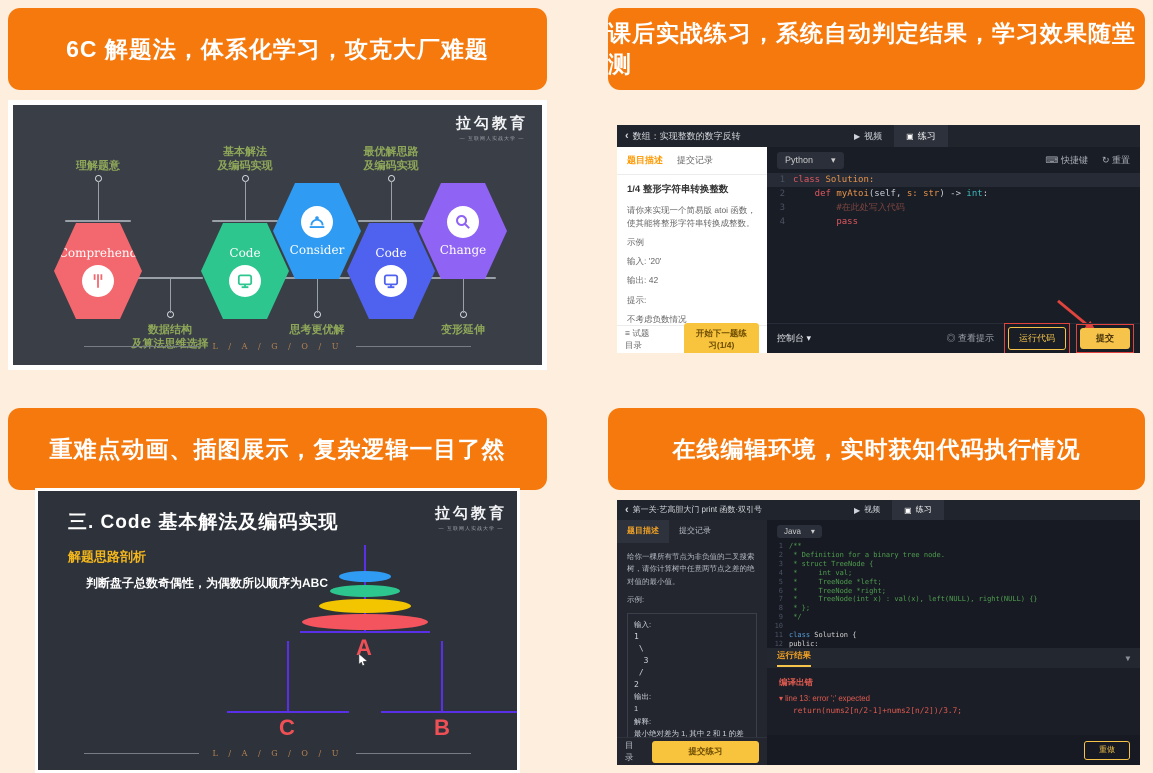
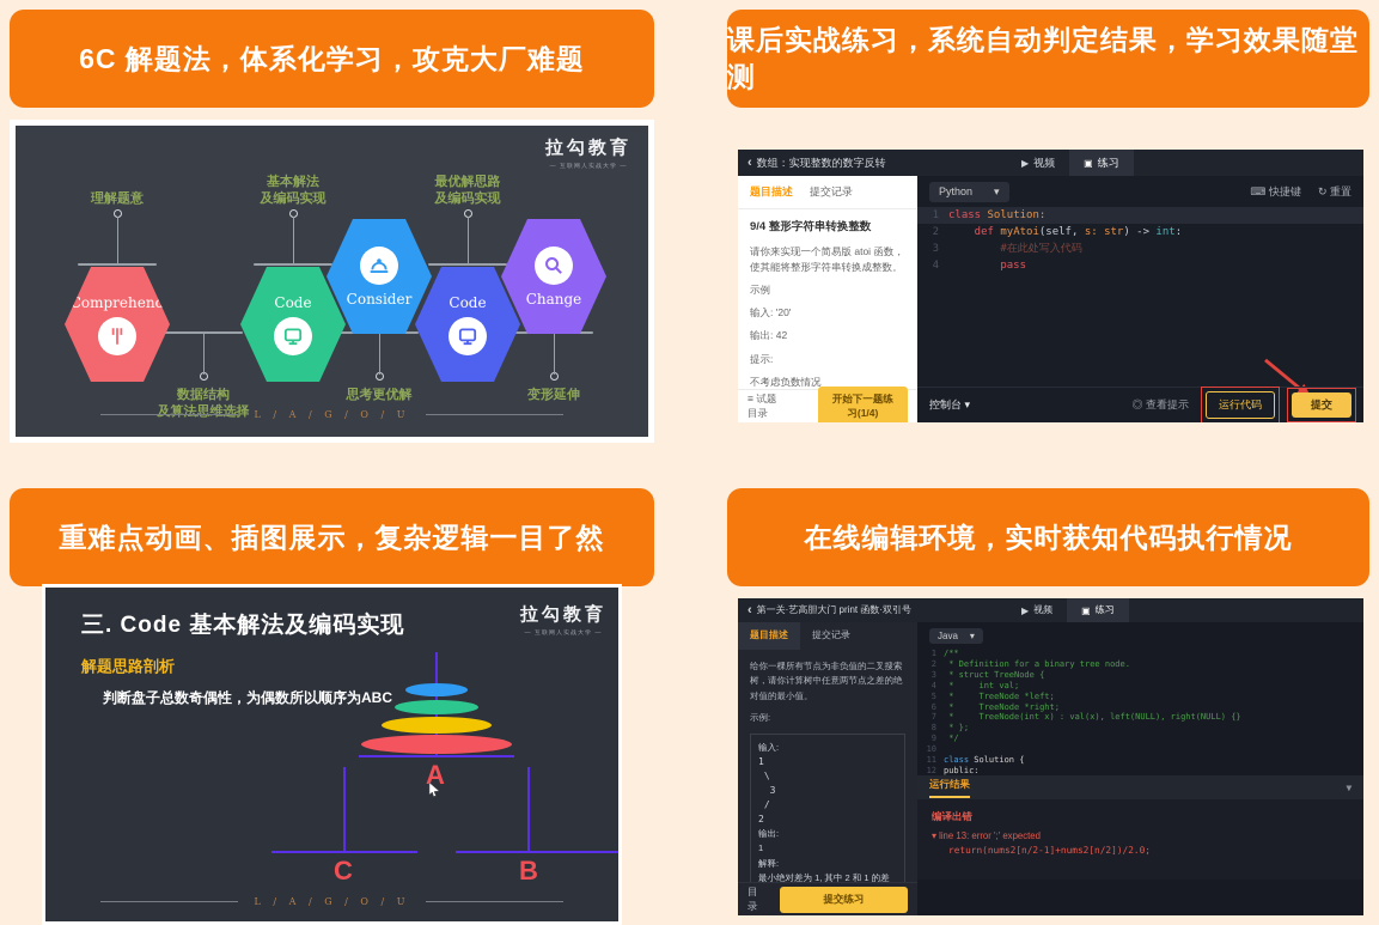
  6C 解题法，体系化学习，攻克大厂难题
  拉勾教育
  理解题意
  数据结构
  及算法思维选择
  基本解法
  及编码实现
  思考更优解
  最优解思路
  及编码实现
  变形延伸
  Comprehend
  Code
  Consider
  Code
  Change
  L / A / G / O / U
  课后实战练习，系统自动判定结果，学习效果随堂测
  ‹
  数组：实现整数的数字反转
  ▶
  视频
  ▣
  练习
  题目描述
  提交记录
- 1/4 整形字符串转换整数
+ 9/4 整形字符串转换整数
  请你来实现一个简易版 atoi 函数，使其能将整形字符串转换成整数。
  示例
  输入: '20'
  输出: 42
  提示:
  不考虑负数情况
  ≡ 试题目录
  开始下一题练习(1/4)
  Python
  ▾
  ⌨ 快捷键
  ↻ 重置
  1
  class
  Solution:
  2
  def
  myAtoi
  (self,
  s: str
  ) ->
  int
  :
  3
  #在此处写入代码
  4
  pass
  控制台 ▾
  ◎ 查看提示
  运行代码
  提交
  重难点动画、插图展示，复杂逻辑一目了然
  三. Code 基本解法及编码实现
  拉勾教育
  解题思路剖析
  判断盘子总数奇偶性，为偶数所以顺序为ABC
  A
  C
  B
  L / A / G / O / U
  在线编辑环境，实时获知代码执行情况
  ‹
  第一关·艺高胆大门 print 函数·双引号
  ▶
  视频
  ▣
  练习
  题目描述
  提交记录
  给你一棵所有节点为非负值的二叉搜索树，请你计算树中任意两节点之差的绝对值的最小值。
  示例:
  输入:
  1
  \
  3
  /
  2
  输出:
  1
  解释:
  目录
  提交练习
  Java
  ▾
  1
  /**
  2
  * Definition for a binary tree node.
  3
  * struct TreeNode {
  4
  * int val;
  5
  * TreeNode *left;
  6
  * TreeNode *right;
  7
  * TreeNode(int x) : val(x), left(NULL), right(NULL) {}
  8
  * };
  9
  */
  10
  11
  class
  Solution {
  12
  public:
  运行结果
  ▾
  编译出错
  ▾ line 13: error ';' expected
- return(nums2[n/2-1]+nums2[n/2])/3.7;
+ return(nums2[n/2-1]+nums2[n/2])/2.0;
- 重做
